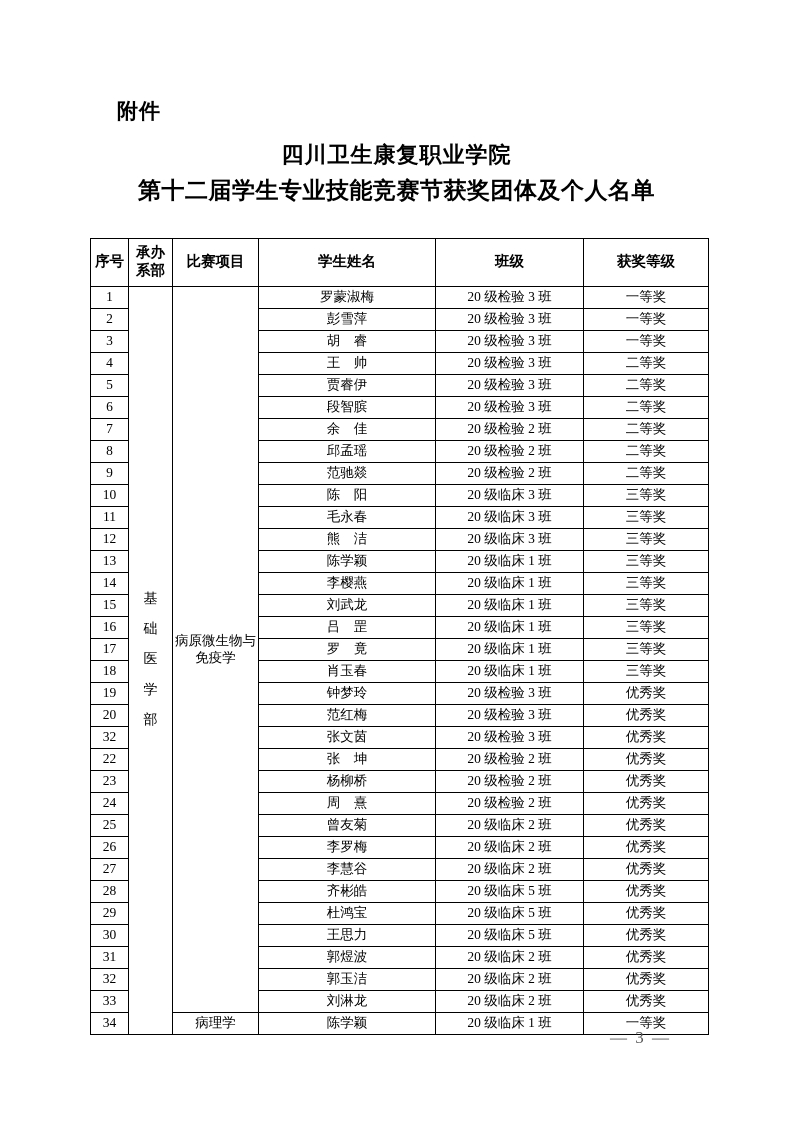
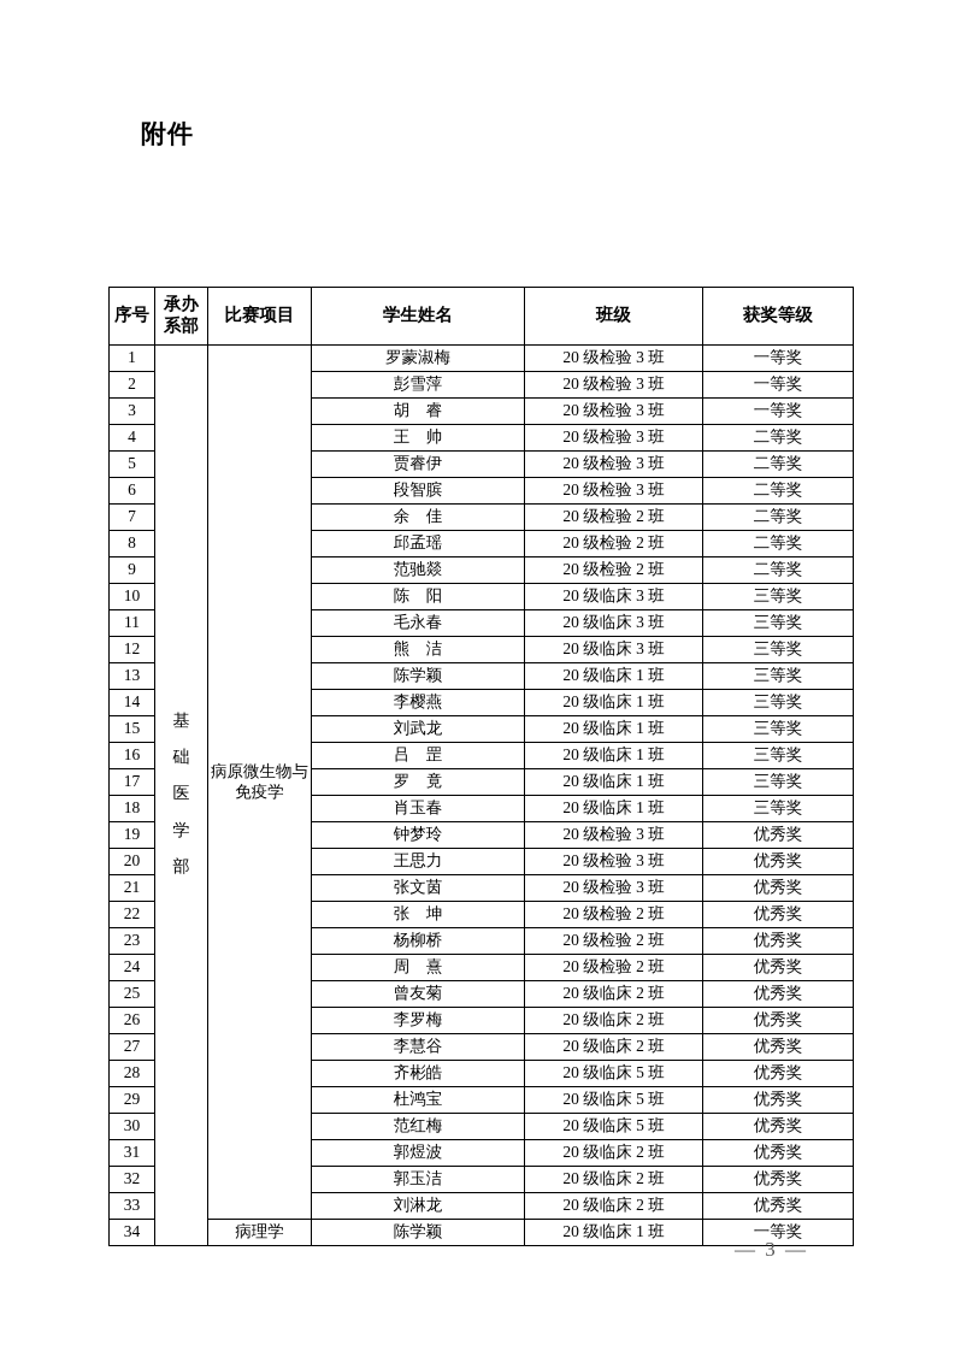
  附件
- 四川卫生康复职业学院
- 第十二届学生专业技能竞赛节获奖团体及个人名单
  序号	承办系部	比赛项目	学生姓名	班级	获奖等级
  1	基础医学部	病原微生物与免疫学	罗蒙淑梅	20 级检验 3 班	一等奖
  2	彭雪萍	20 级检验 3 班	一等奖
  3	胡 睿	20 级检验 3 班	一等奖
  4	王 帅	20 级检验 3 班	二等奖
  5	贾睿伊	20 级检验 3 班	二等奖
  6	段智膑	20 级检验 3 班	二等奖
  7	余 佳	20 级检验 2 班	二等奖
  8	邱孟瑶	20 级检验 2 班	二等奖
  9	范驰燚	20 级检验 2 班	二等奖
  10	陈 阳	20 级临床 3 班	三等奖
  11	毛永春	20 级临床 3 班	三等奖
  12	熊 洁	20 级临床 3 班	三等奖
  13	陈学颖	20 级临床 1 班	三等奖
  14	李樱燕	20 级临床 1 班	三等奖
  15	刘武龙	20 级临床 1 班	三等奖
  16	吕 罡	20 级临床 1 班	三等奖
  17	罗 竟	20 级临床 1 班	三等奖
  18	肖玉春	20 级临床 1 班	三等奖
  19	钟梦玲	20 级检验 3 班	优秀奖
- 20	范红梅	20 级检验 3 班	优秀奖
+ 20	王思力	20 级检验 3 班	优秀奖
- 32	张文茵	20 级检验 3 班	优秀奖
+ 21	张文茵	20 级检验 3 班	优秀奖
  22	张 坤	20 级检验 2 班	优秀奖
  23	杨柳桥	20 级检验 2 班	优秀奖
  24	周 熹	20 级检验 2 班	优秀奖
  25	曾友菊	20 级临床 2 班	优秀奖
  26	李罗梅	20 级临床 2 班	优秀奖
  27	李慧谷	20 级临床 2 班	优秀奖
  28	齐彬皓	20 级临床 5 班	优秀奖
  29	杜鸿宝	20 级临床 5 班	优秀奖
- 30	王思力	20 级临床 5 班	优秀奖
+ 30	范红梅	20 级临床 5 班	优秀奖
  31	郭煜波	20 级临床 2 班	优秀奖
  32	郭玉洁	20 级临床 2 班	优秀奖
  33	刘淋龙	20 级临床 2 班	优秀奖
  34	病理学	陈学颖	20 级临床 1 班	一等奖
  — 3 —
